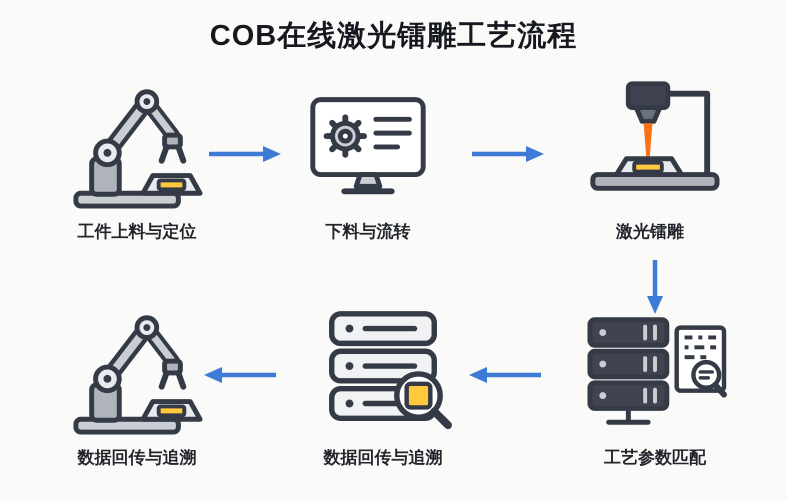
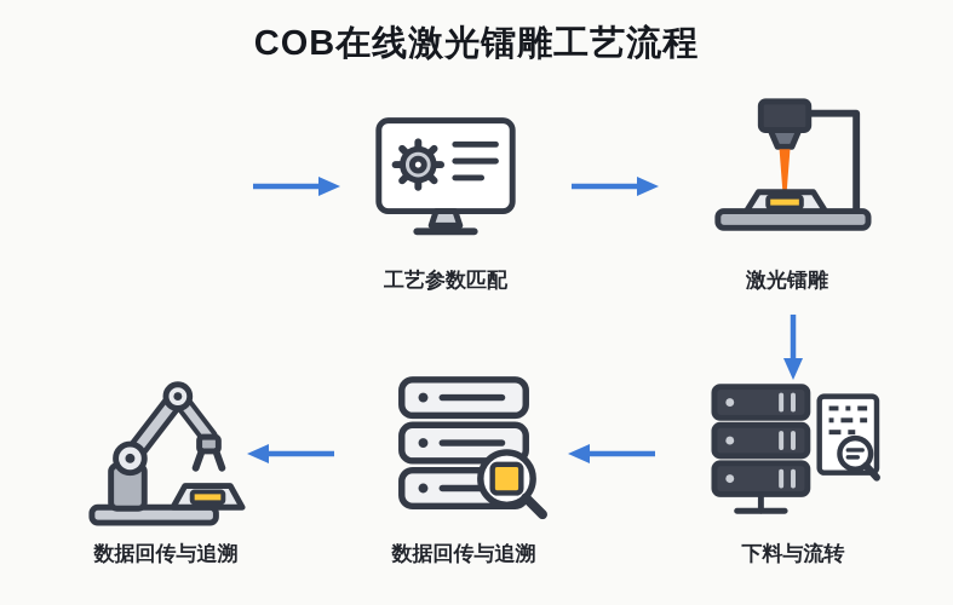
  COB在线激光镭雕工艺流程
- 工件上料与定位
- 下料与流转
+ 工艺参数匹配
  激光镭雕
- 工艺参数匹配
+ 下料与流转
  数据回传与追溯
  数据回传与追溯
